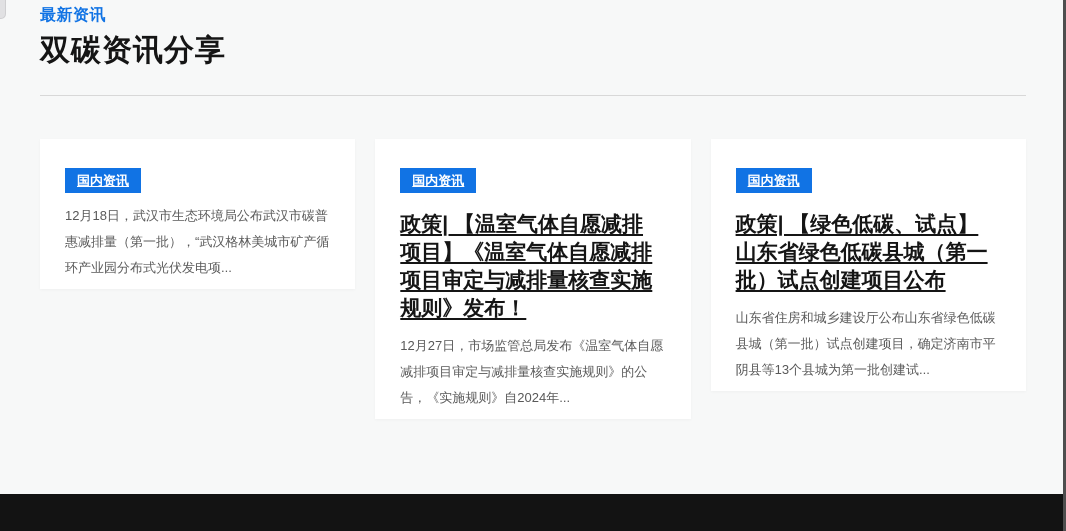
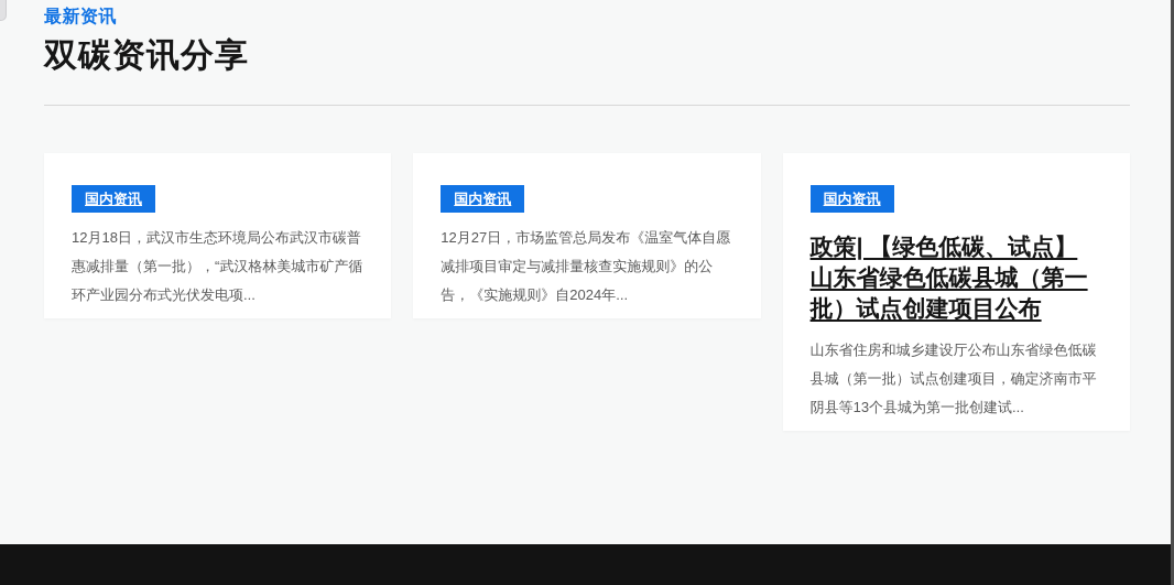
  最新资讯
  双碳资讯分享
  国内资讯
  12月18日，武汉市生态环境局公布武汉市碳普惠减排量（第一批），“武汉格林美城市矿产循环产业园分布式光伏发电项...
  国内资讯
- 政策| 【温室气体自愿减排项目】《温室气体自愿减排项目审定与减排量核查实施规则》发布！
  12月27日，市场监管总局发布《温室气体自愿减排项目审定与减排量核查实施规则》的公告，《实施规则》自2024年...
  国内资讯
  政策| 【绿色低碳、试点】山东省绿色低碳县城（第一批）试点创建项目公布
  山东省住房和城乡建设厅公布山东省绿色低碳县城（第一批）试点创建项目，确定济南市平阴县等13个县城为第一批创建试...
